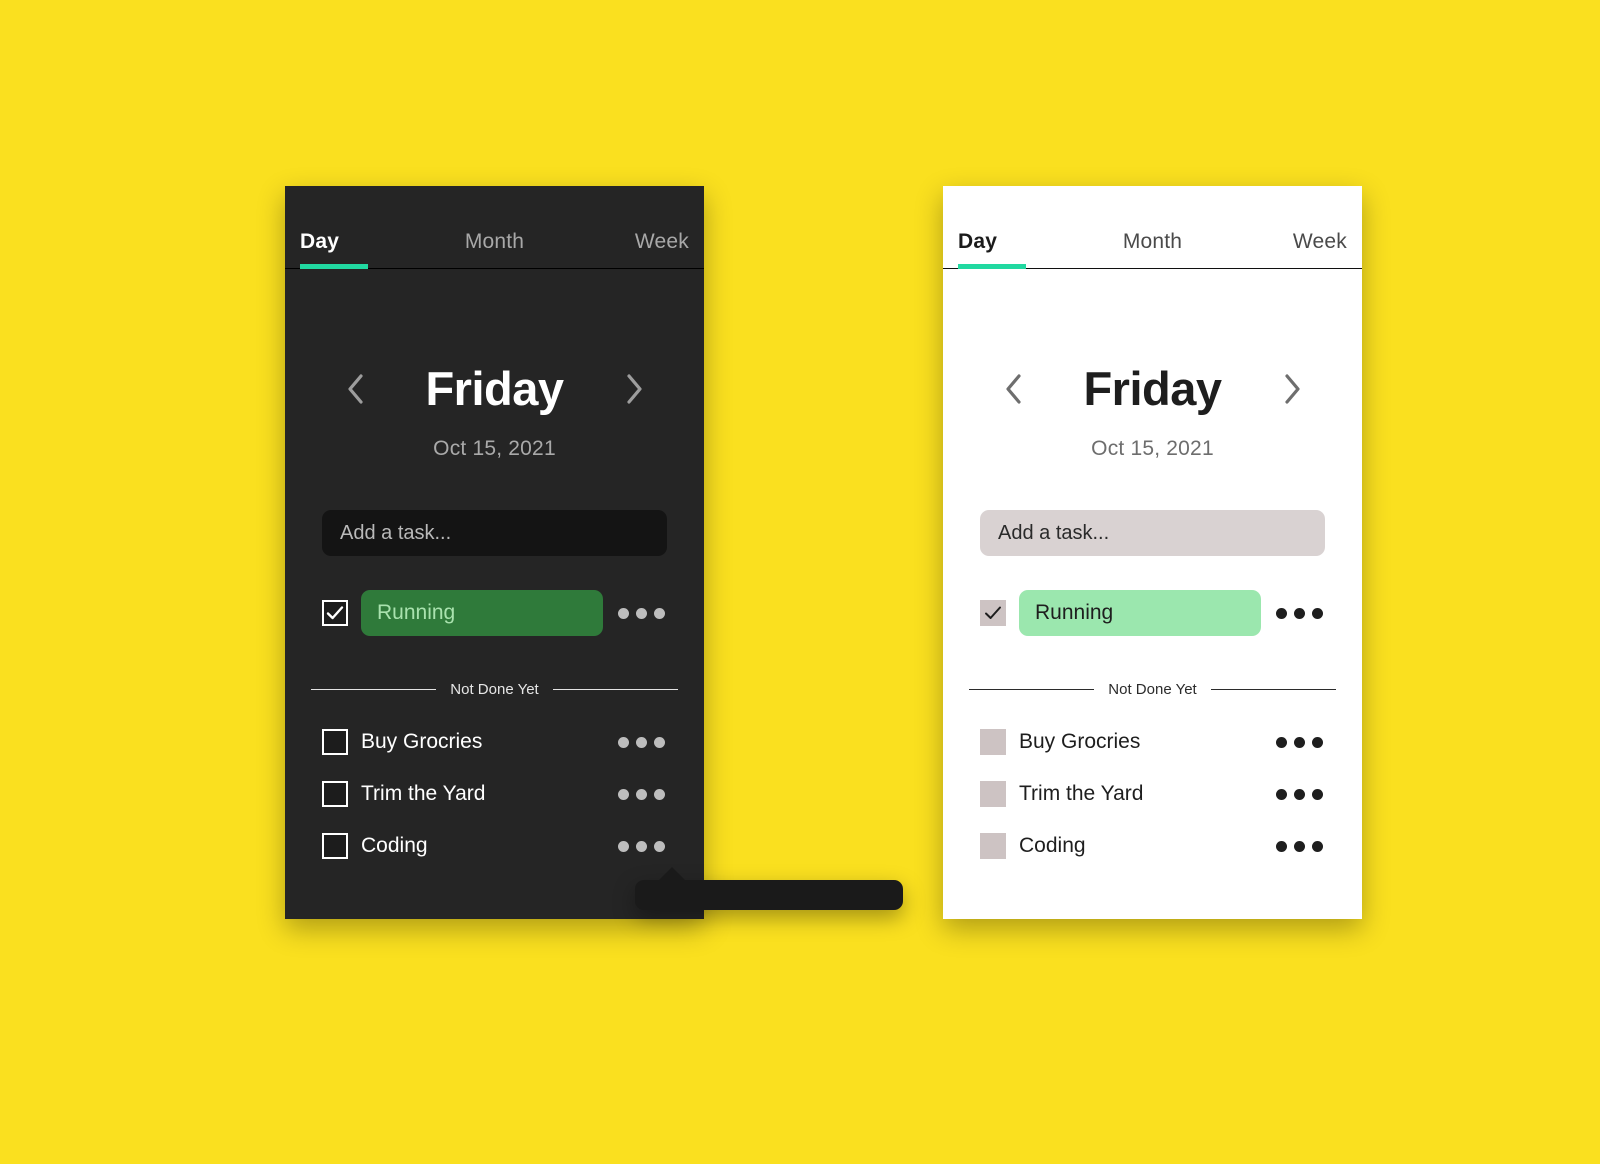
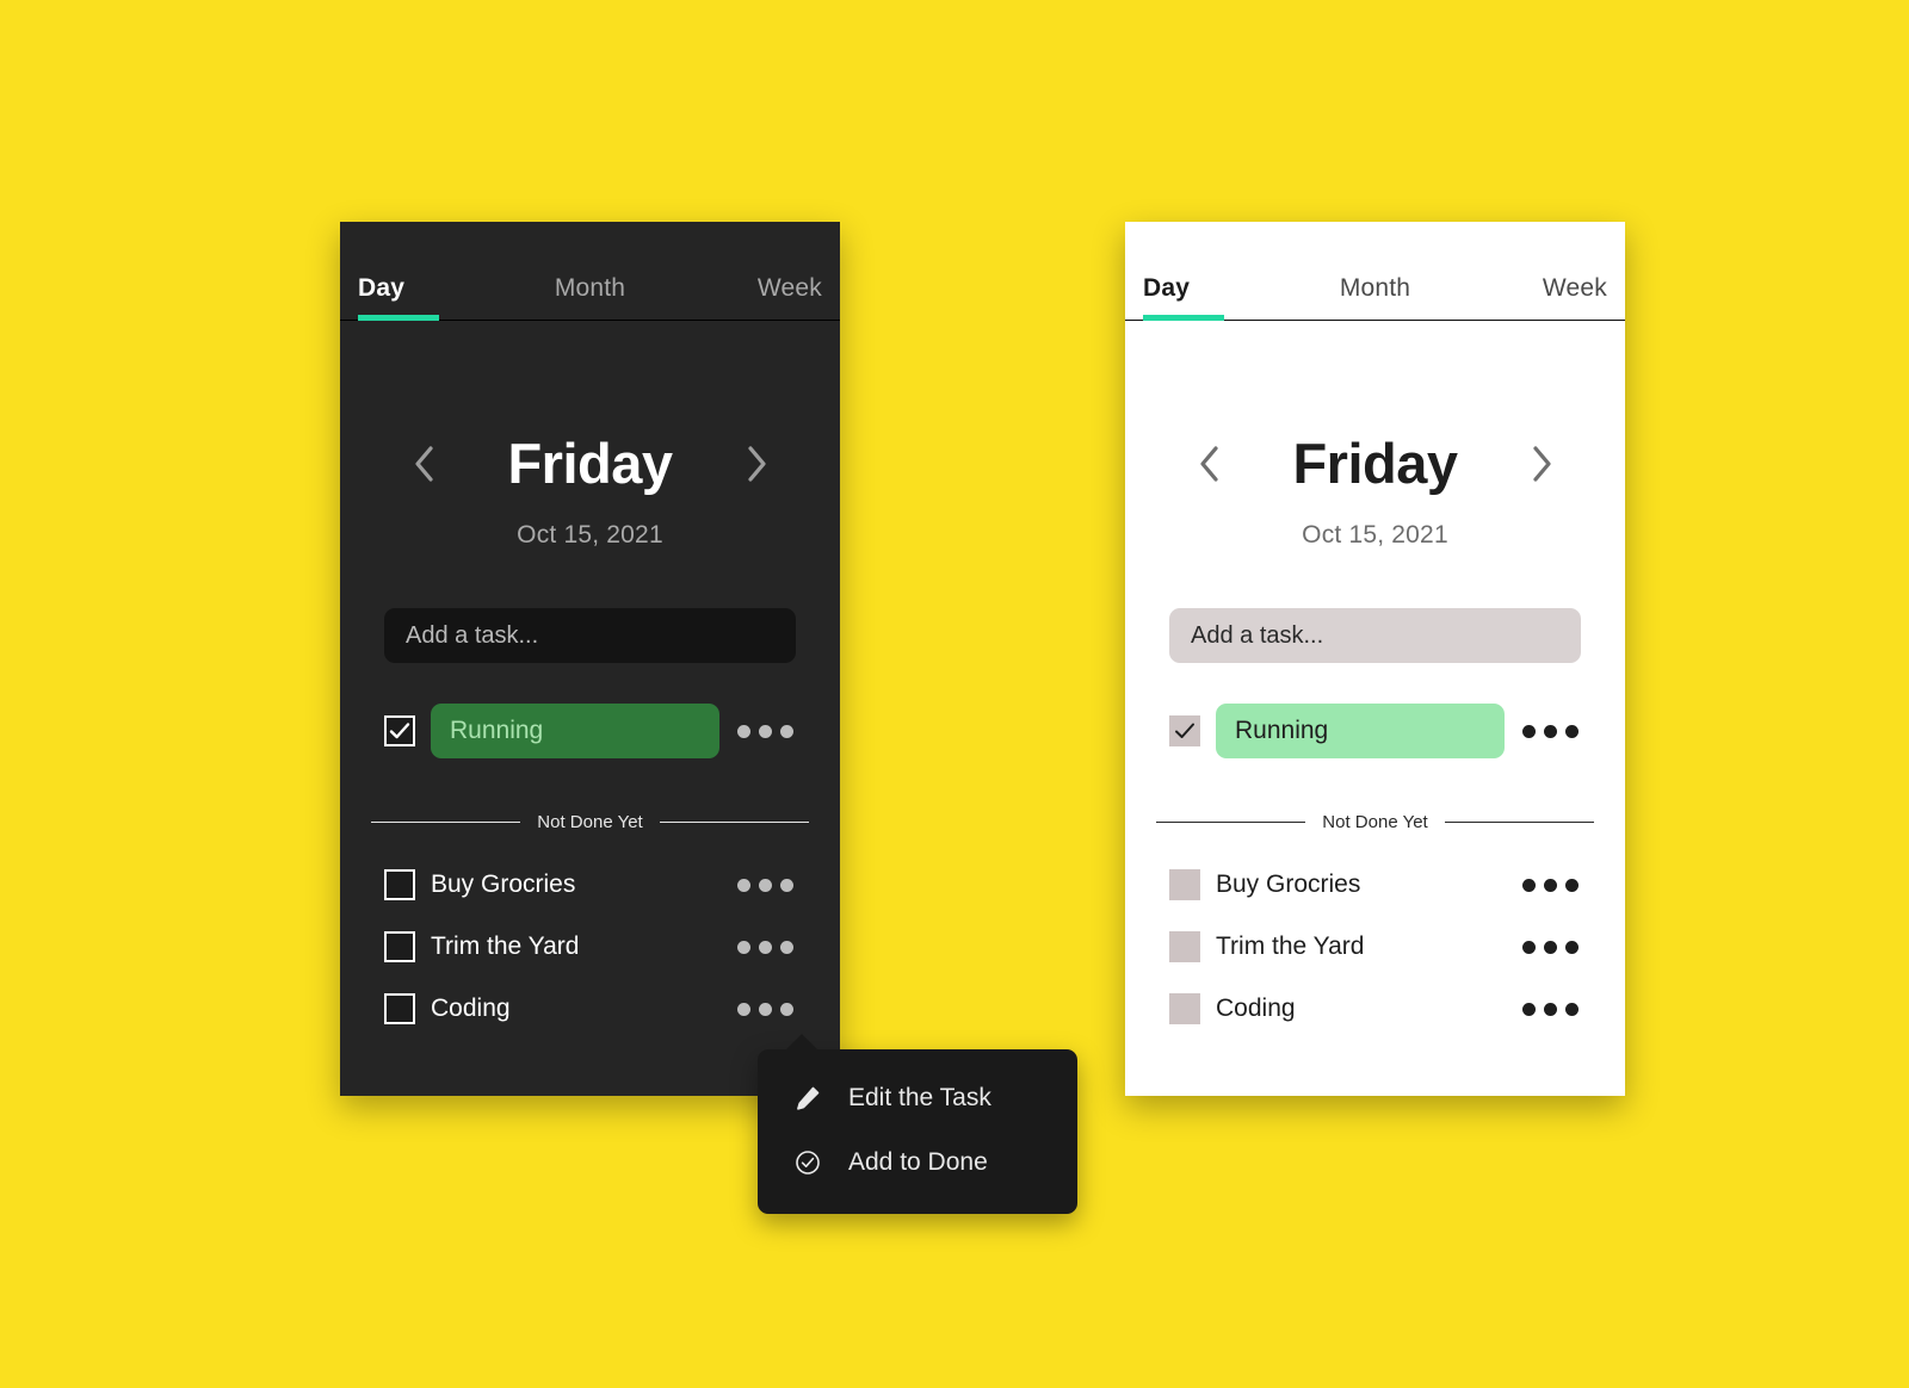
  Day
  Month
  Week
  Friday
  Oct 15, 2021
  Add a task...
  Running
  Not Done Yet
  Buy Grocries
  Trim the Yard
  Coding
  Day
  Month
  Week
  Friday
  Oct 15, 2021
  Add a task...
  Running
  Not Done Yet
  Buy Grocries
  Trim the Yard
  Coding
+ Edit the Task
+ Add to Done
